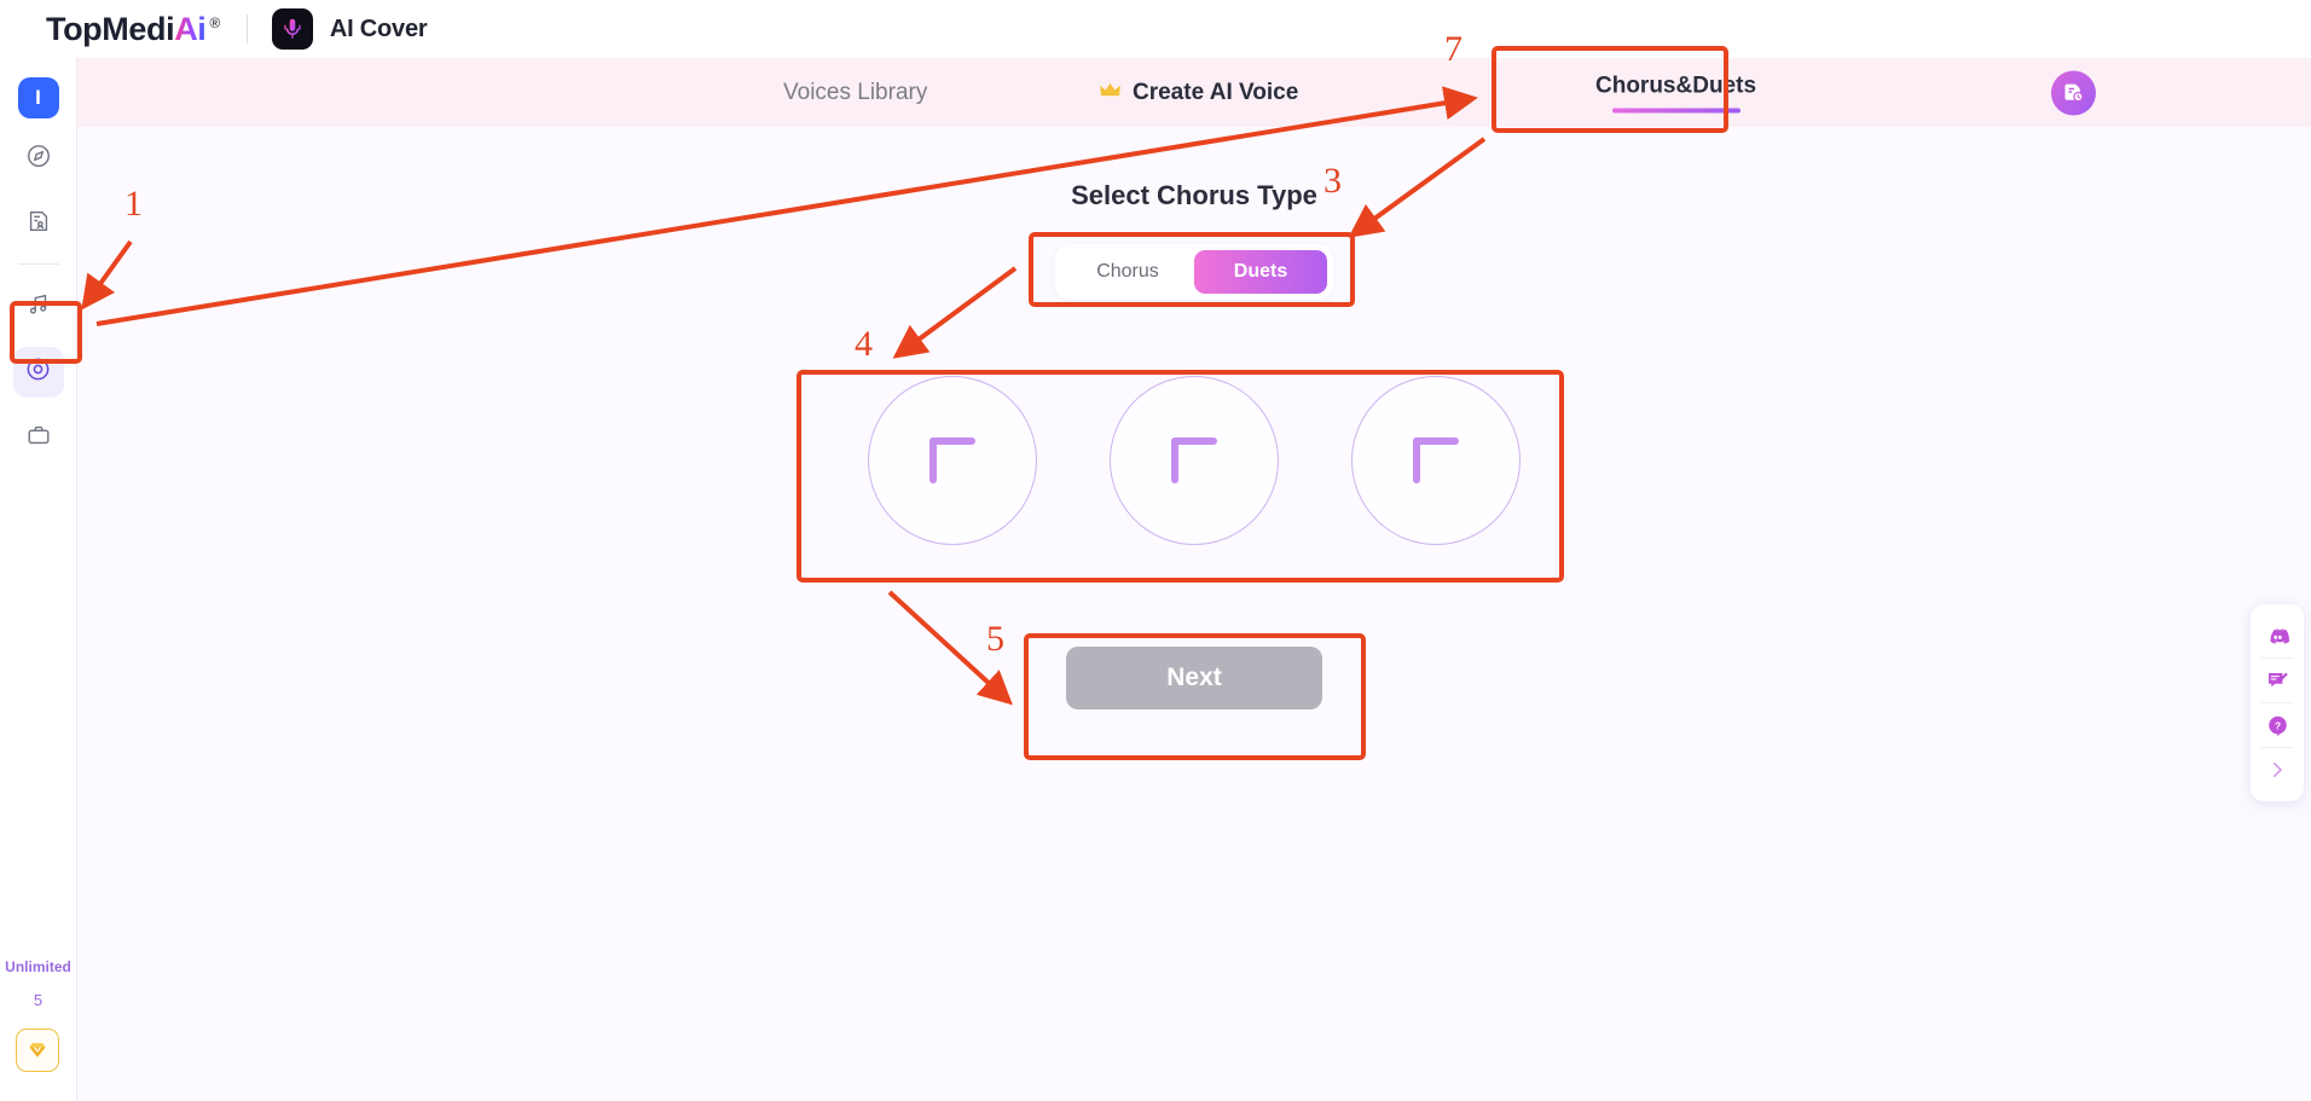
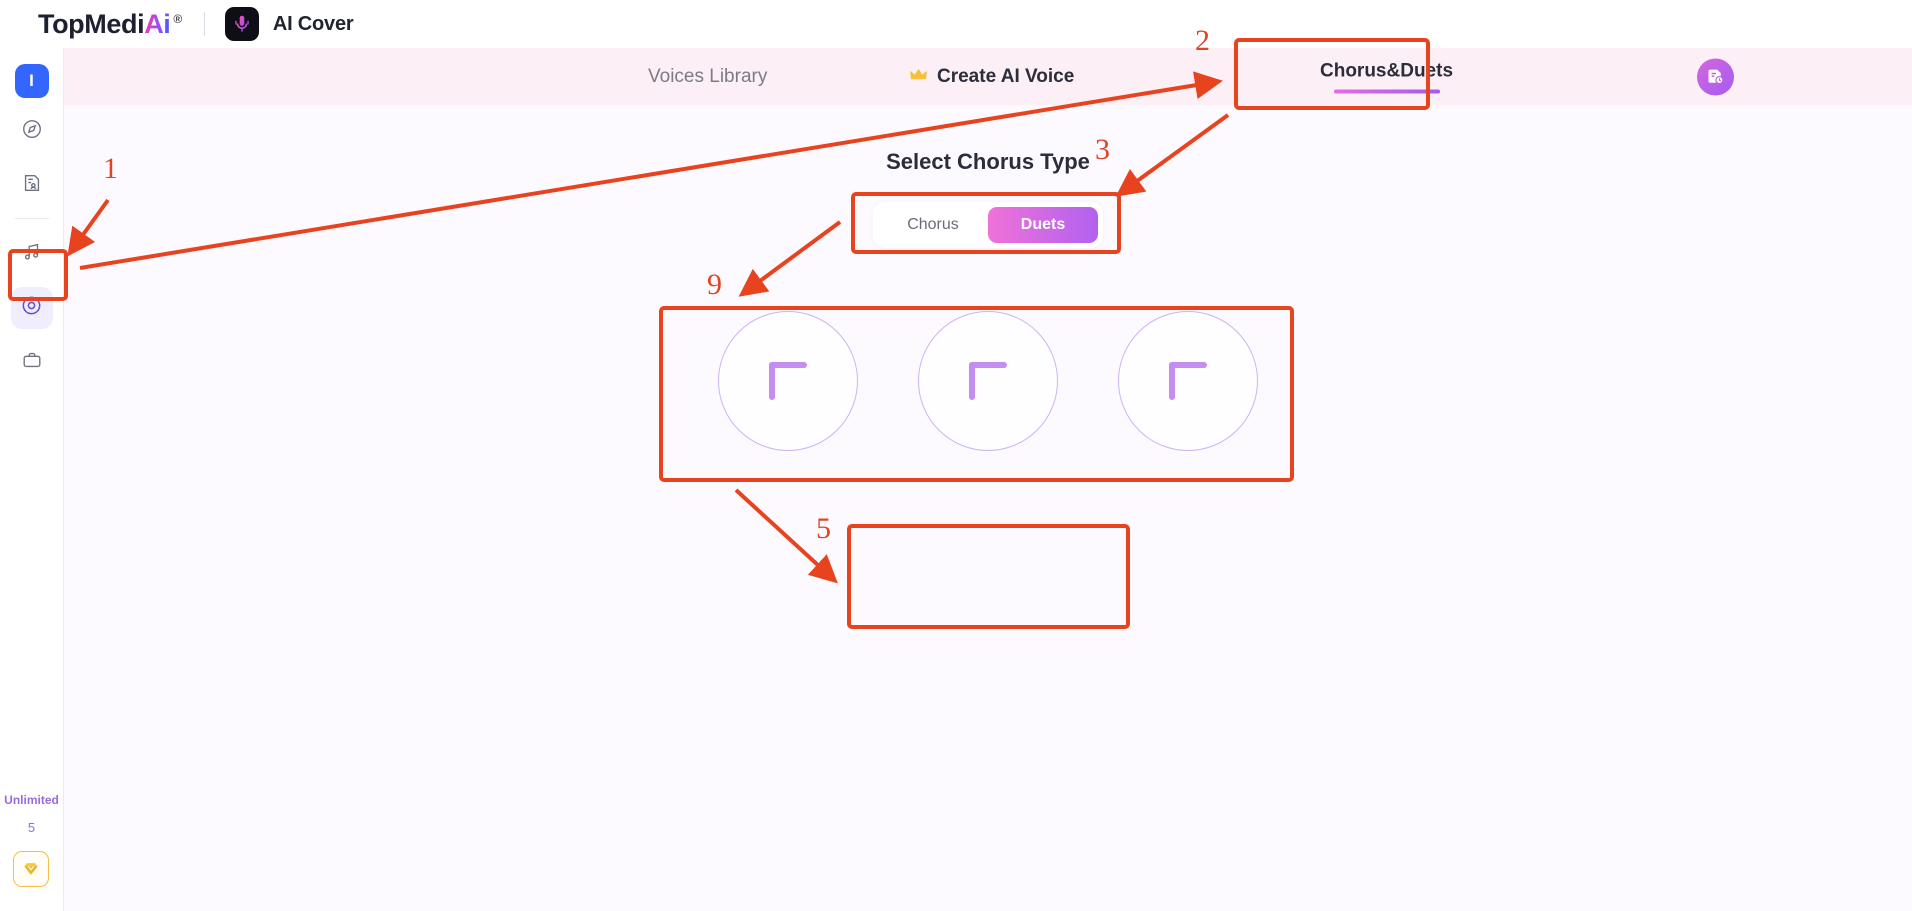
  TopMediAi ®
  AI Cover
  I
  Unlimited
  5
  Voices Library
  Create AI Voice
  Chorus&Duets
  Select Chorus Type
  Chorus
  Duets
- Next
- ?
  1
- 7
+ 2
  3
- 4
+ 9
  5
